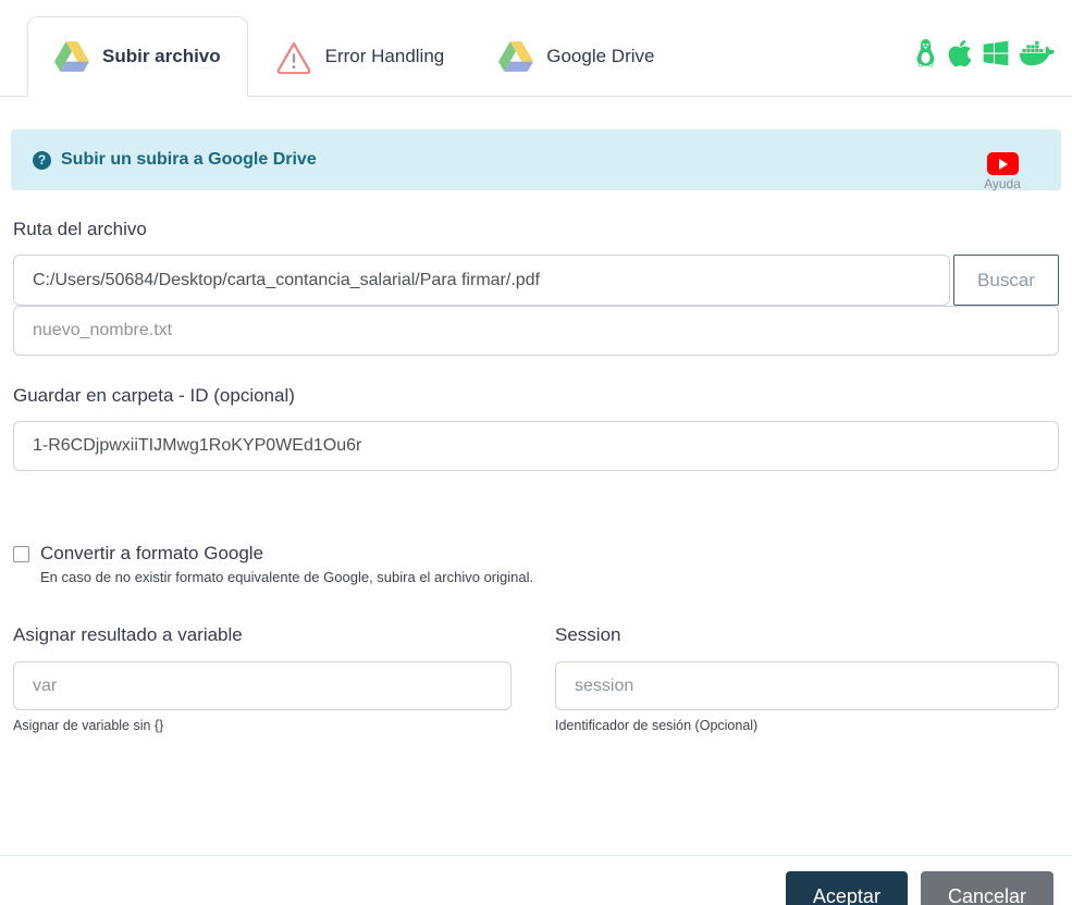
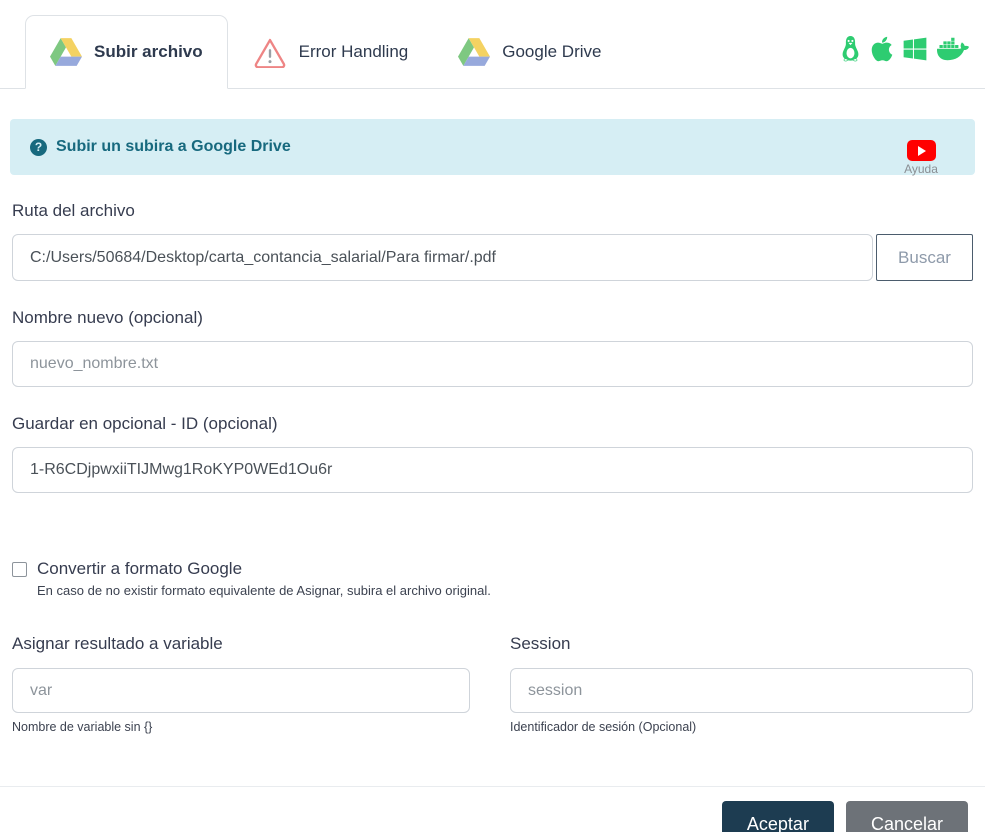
  Subir archivo
  Error Handling
  Google Drive
  ?
  Subir un subira a Google Drive
  Ayuda
  Ruta del archivo
  C:/Users/50684/Desktop/carta_contancia_salarial/Para firmar/.pdf
  Buscar
+ Nombre nuevo (opcional)
  nuevo_nombre.txt
- Guardar en carpeta - ID (opcional)
+ Guardar en opcional - ID (opcional)
  1-R6CDjpwxiiTIJMwg1RoKYP0WEd1Ou6r
  Convertir a formato Google
- En caso de no existir formato equivalente de Google, subira el archivo original.
+ En caso de no existir formato equivalente de Asignar, subira el archivo original.
  Asignar resultado a variable
  var
- Asignar de variable sin {}
+ Nombre de variable sin {}
  Session
  session
  Identificador de sesión (Opcional)
  Aceptar
  Cancelar
